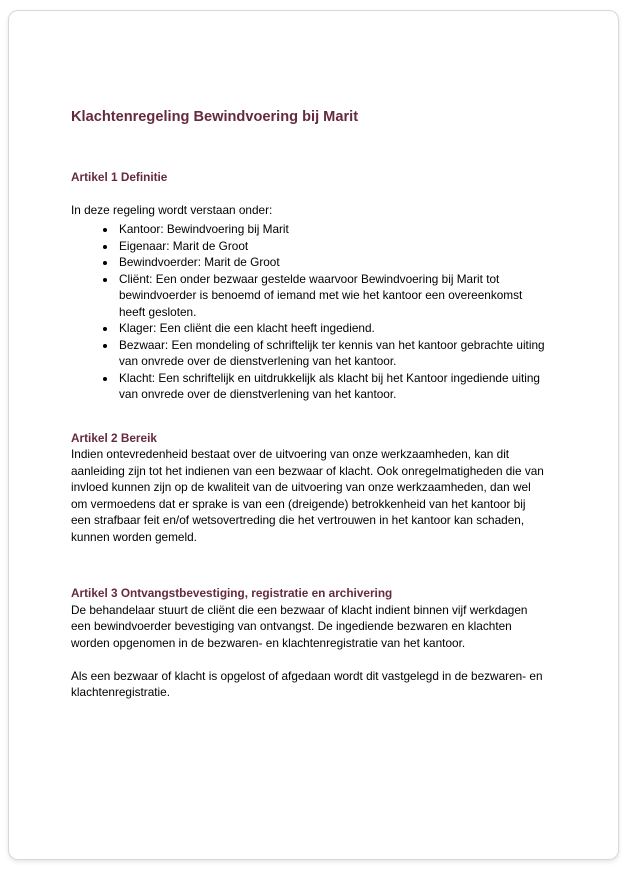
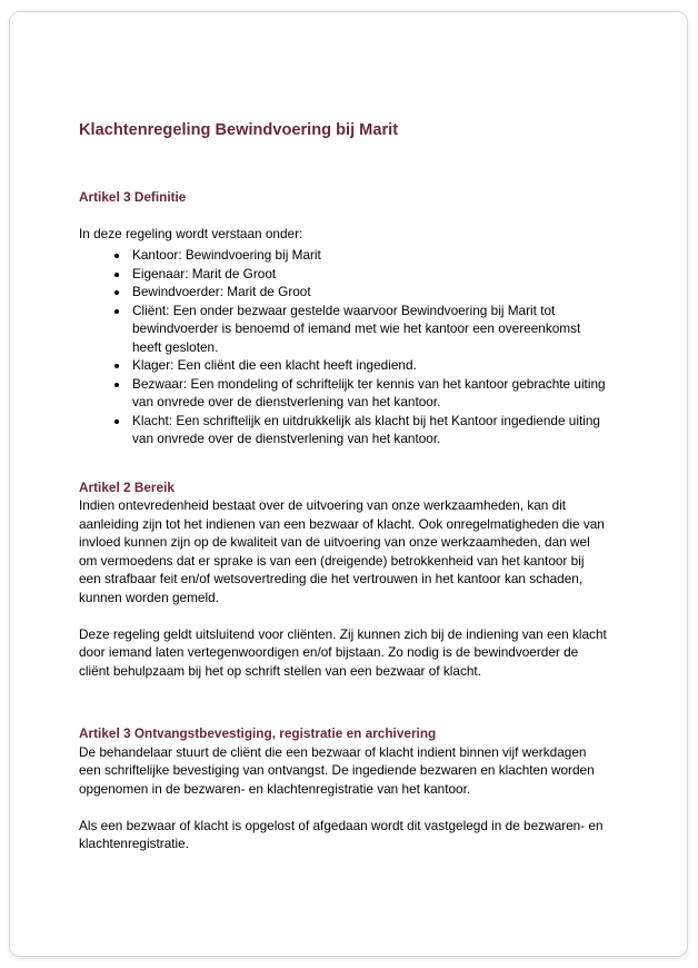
  Klachtenregeling Bewindvoering bij Marit
- Artikel 1 Definitie
+ Artikel 3 Definitie
  In deze regeling wordt verstaan onder:
  Kantoor: Bewindvoering bij Marit
  Eigenaar: Marit de Groot
  Bewindvoerder: Marit de Groot
  Cliënt: Een onder bezwaar gestelde waarvoor Bewindvoering bij Marit tot bewindvoerder is benoemd of iemand met wie het kantoor een overeenkomst heeft gesloten.
  Klager: Een cliënt die een klacht heeft ingediend.
  Bezwaar: Een mondeling of schriftelijk ter kennis van het kantoor gebrachte uiting van onvrede over de dienstverlening van het kantoor.
  Klacht: Een schriftelijk en uitdrukkelijk als klacht bij het Kantoor ingediende uiting van onvrede over de dienstverlening van het kantoor.
  Artikel 2 Bereik
  Indien ontevredenheid bestaat over de uitvoering van onze werkzaamheden, kan dit aanleiding zijn tot het indienen van een bezwaar of klacht. Ook onregelmatigheden die van invloed kunnen zijn op de kwaliteit van de uitvoering van onze werkzaamheden, dan wel om vermoedens dat er sprake is van een (dreigende) betrokkenheid van het kantoor bij een strafbaar feit en/of wetsovertreding die het vertrouwen in het kantoor kan schaden, kunnen worden gemeld.
+ Deze regeling geldt uitsluitend voor cliënten. Zij kunnen zich bij de indiening van een klacht door iemand laten vertegenwoordigen en/of bijstaan. Zo nodig is de bewindvoerder de cliënt behulpzaam bij het op schrift stellen van een bezwaar of klacht.
  Artikel 3 Ontvangstbevestiging, registratie en archivering
- De behandelaar stuurt de cliënt die een bezwaar of klacht indient binnen vijf werkdagen een bewindvoerder bevestiging van ontvangst. De ingediende bezwaren en klachten worden opgenomen in de bezwaren- en klachtenregistratie van het kantoor.
+ De behandelaar stuurt de cliënt die een bezwaar of klacht indient binnen vijf werkdagen een schriftelijke bevestiging van ontvangst. De ingediende bezwaren en klachten worden opgenomen in de bezwaren- en klachtenregistratie van het kantoor.
  Als een bezwaar of klacht is opgelost of afgedaan wordt dit vastgelegd in de bezwaren- en klachtenregistratie.
